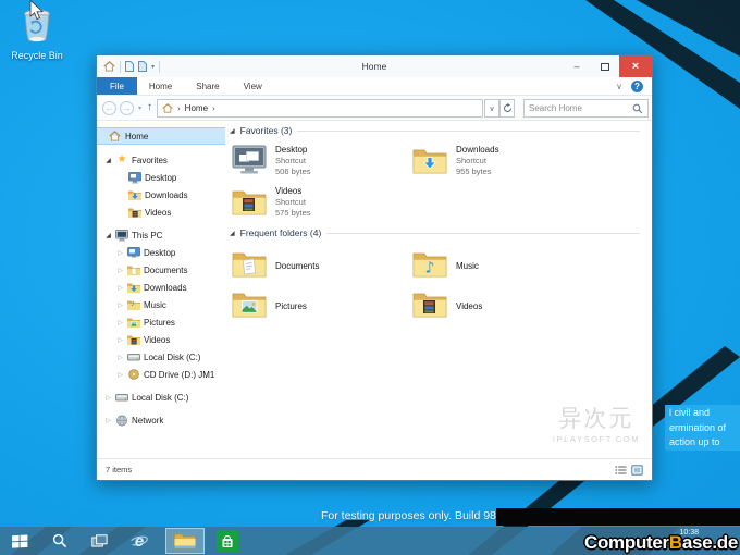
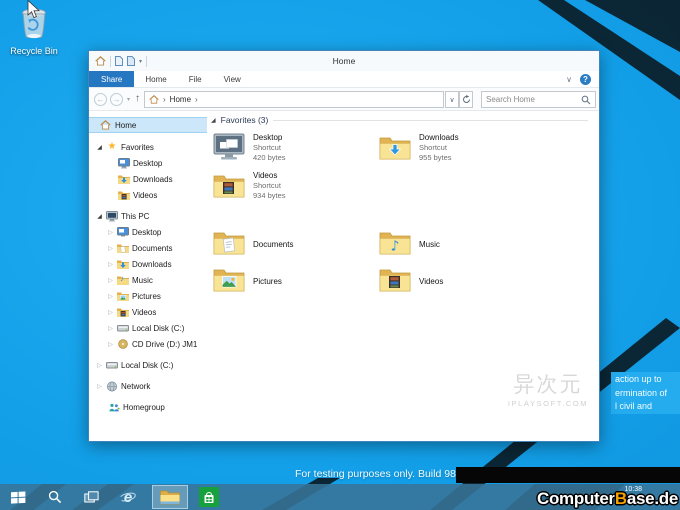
  Recycle Bin
- l civil and
+ action up to
  ermination of
- action up to
+ l civil and
  For testing purposes only. Build 98
  Home
- –
- ×
- File
+ Share
  Home
- Share
+ File
  View
  ∨
  ?
  ←
  →
  ↑
  ›
  Home
  ›
  Search Home
  Home
  ★
  Favorites
  Desktop
  Downloads
  Videos
  This PC
  Desktop
  Documents
  Downloads
  ♪
  Music
  Pictures
  Videos
  Local Disk (C:)
  CD Drive (D:) JM1
  Local Disk (C:)
  Network
+ Homegroup
  Favorites (3)
  Desktop
  Shortcut
- 506 bytes
+ 420 bytes
  Downloads
  Shortcut
  955 bytes
  Videos
  Shortcut
- 575 bytes
+ 934 bytes
- Frequent folders (4)
  Documents
  ♪
  Music
  Pictures
  Videos
  异次元
  IPLAYSOFT.COM
- 7 items
  e
  ComputerBase.de
